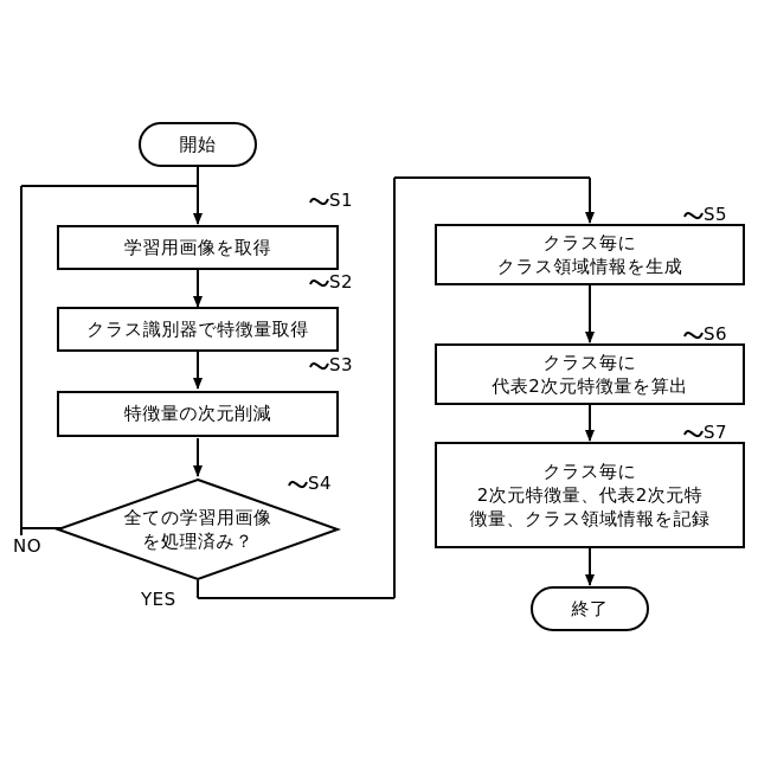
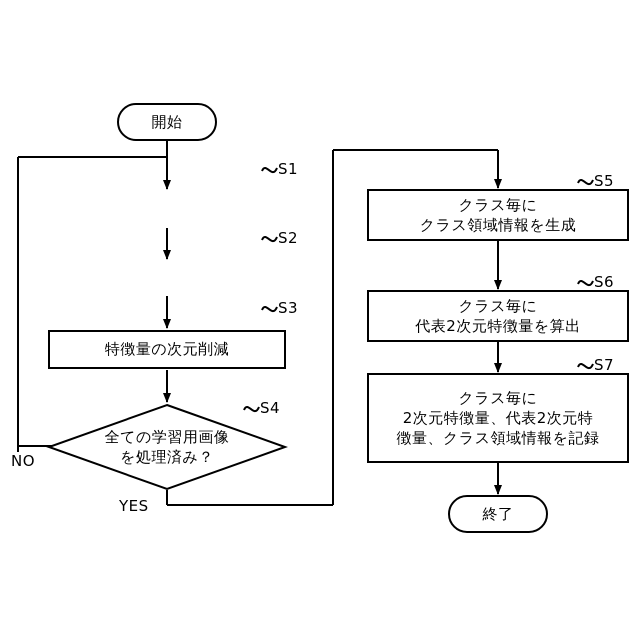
  開始
- 学習用画像を取得
- クラス識別器で特徴量取得
  特徴量の次元削減
  全ての学習用画像
  を処理済み？
  クラス毎に
  クラス領域情報を生成
  クラス毎に
  代表2次元特徴量を算出
  クラス毎に
  2次元特徴量、代表2次元特
  徴量、クラス領域情報を記録
  終了
  S1
  S2
  S3
  S4
  S5
  S6
  S7
  NO
  YES
